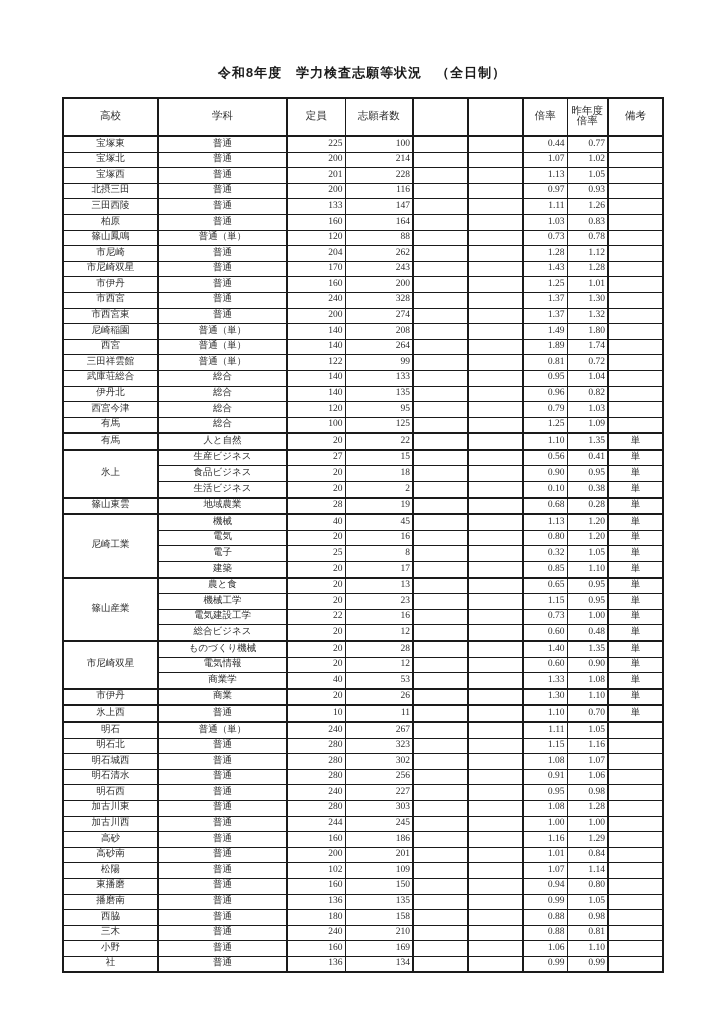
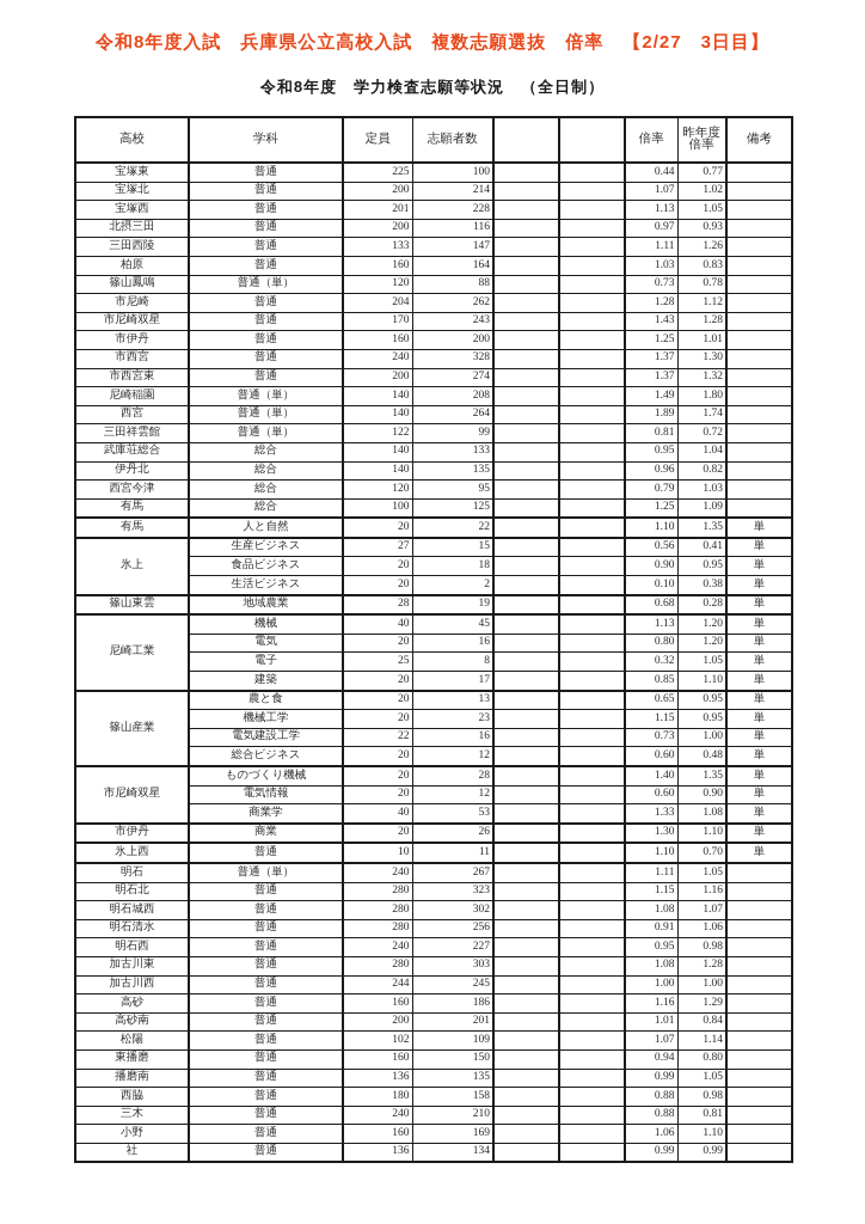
+ 令和8年度入試 兵庫県公立高校入試 複数志願選抜 倍率 【2/27 3日目】
  令和8年度 学力検査志願等状況 （全日制）
  高校	学科	定員	志願者数			倍率	昨年度 倍率	備考
  宝塚東	普通	225	100			0.44	0.77
  宝塚北	普通	200	214			1.07	1.02
  宝塚西	普通	201	228			1.13	1.05
  北摂三田	普通	200	116			0.97	0.93
  三田西陵	普通	133	147			1.11	1.26
  柏原	普通	160	164			1.03	0.83
  篠山鳳鳴	普通（単）	120	88			0.73	0.78
  市尼崎	普通	204	262			1.28	1.12
  市尼崎双星	普通	170	243			1.43	1.28
  市伊丹	普通	160	200			1.25	1.01
  市西宮	普通	240	328			1.37	1.30
  市西宮東	普通	200	274			1.37	1.32
  尼崎稲園	普通（単）	140	208			1.49	1.80
  西宮	普通（単）	140	264			1.89	1.74
  三田祥雲館	普通（単）	122	99			0.81	0.72
  武庫荘総合	総合	140	133			0.95	1.04
  伊丹北	総合	140	135			0.96	0.82
  西宮今津	総合	120	95			0.79	1.03
  有馬	総合	100	125			1.25	1.09
  有馬	人と自然	20	22			1.10	1.35	単
  氷上	生産ビジネス	27	15			0.56	0.41	単
  食品ビジネス	20	18			0.90	0.95	単
  生活ビジネス	20	2			0.10	0.38	単
  篠山東雲	地域農業	28	19			0.68	0.28	単
  尼崎工業	機械	40	45			1.13	1.20	単
  電気	20	16			0.80	1.20	単
  電子	25	8			0.32	1.05	単
  建築	20	17			0.85	1.10	単
  篠山産業	農と食	20	13			0.65	0.95	単
  機械工学	20	23			1.15	0.95	単
  電気建設工学	22	16			0.73	1.00	単
  総合ビジネス	20	12			0.60	0.48	単
  市尼崎双星	ものづくり機械	20	28			1.40	1.35	単
  電気情報	20	12			0.60	0.90	単
  商業学	40	53			1.33	1.08	単
  市伊丹	商業	20	26			1.30	1.10	単
  氷上西	普通	10	11			1.10	0.70	単
  明石	普通（単）	240	267			1.11	1.05
  明石北	普通	280	323			1.15	1.16
  明石城西	普通	280	302			1.08	1.07
  明石清水	普通	280	256			0.91	1.06
  明石西	普通	240	227			0.95	0.98
  加古川東	普通	280	303			1.08	1.28
  加古川西	普通	244	245			1.00	1.00
  高砂	普通	160	186			1.16	1.29
  高砂南	普通	200	201			1.01	0.84
  松陽	普通	102	109			1.07	1.14
  東播磨	普通	160	150			0.94	0.80
  播磨南	普通	136	135			0.99	1.05
  西脇	普通	180	158			0.88	0.98
  三木	普通	240	210			0.88	0.81
  小野	普通	160	169			1.06	1.10
  社	普通	136	134			0.99	0.99
